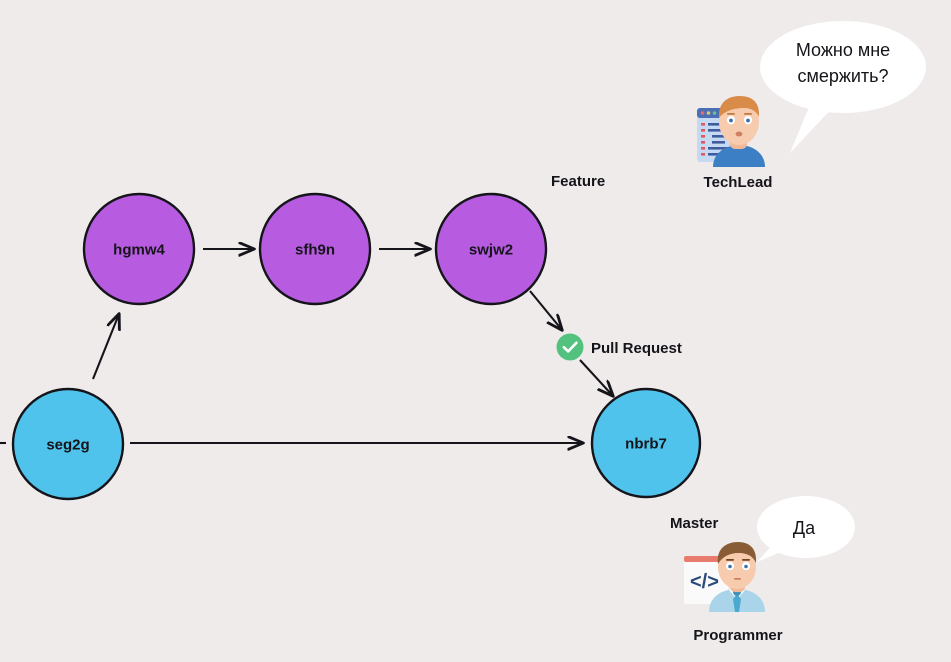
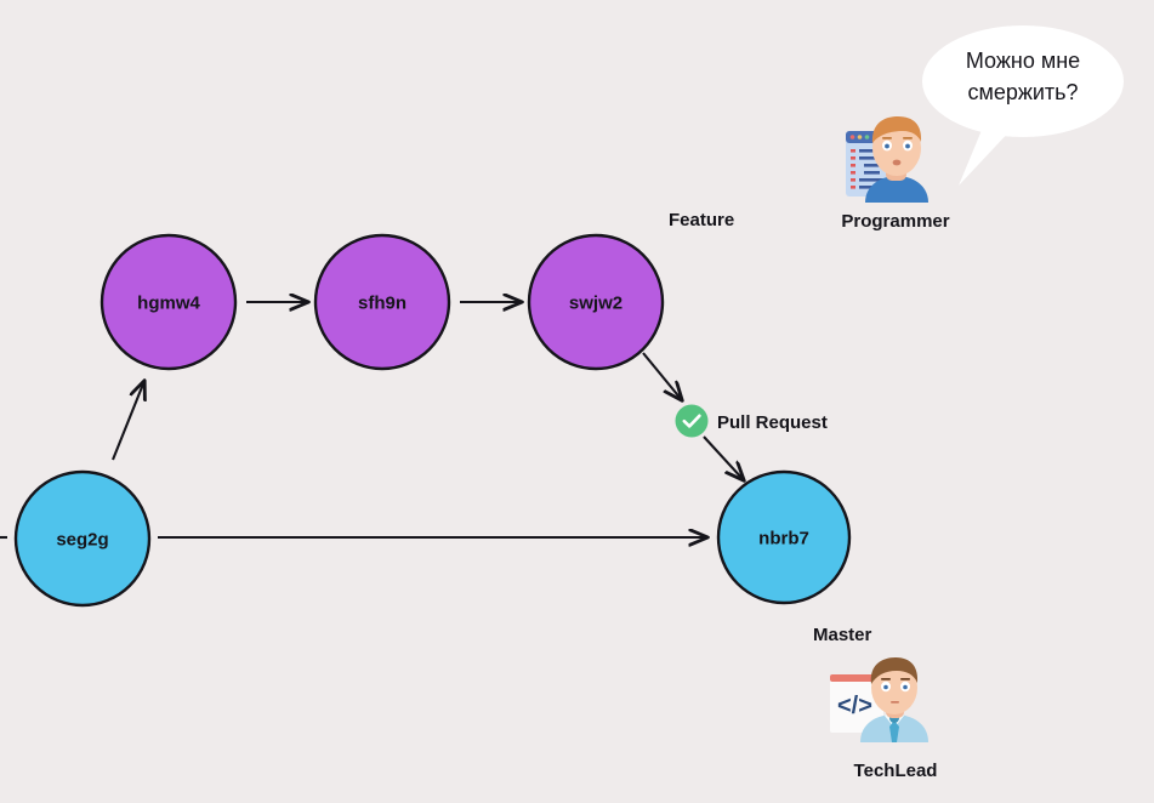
  seg2g
  hgmw4
  sfh9n
  swjw2
  nbrb7
  Feature
  Master
  Pull Request
  Можно мне
  смержить?
- TechLead
+ Programmer
- Да
  </>
- Programmer
+ TechLead
